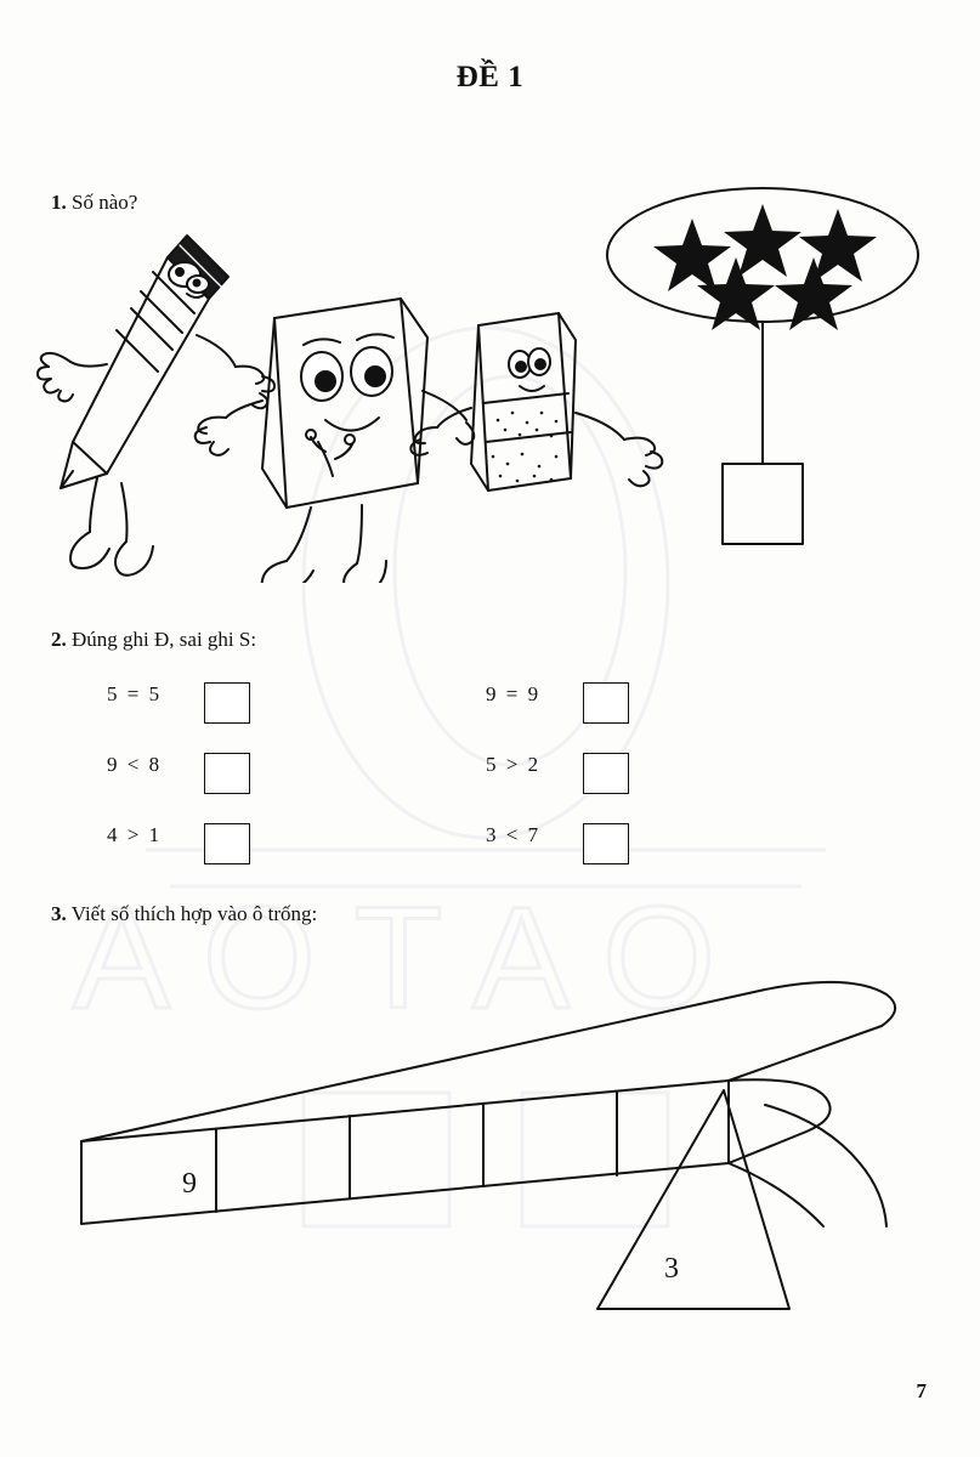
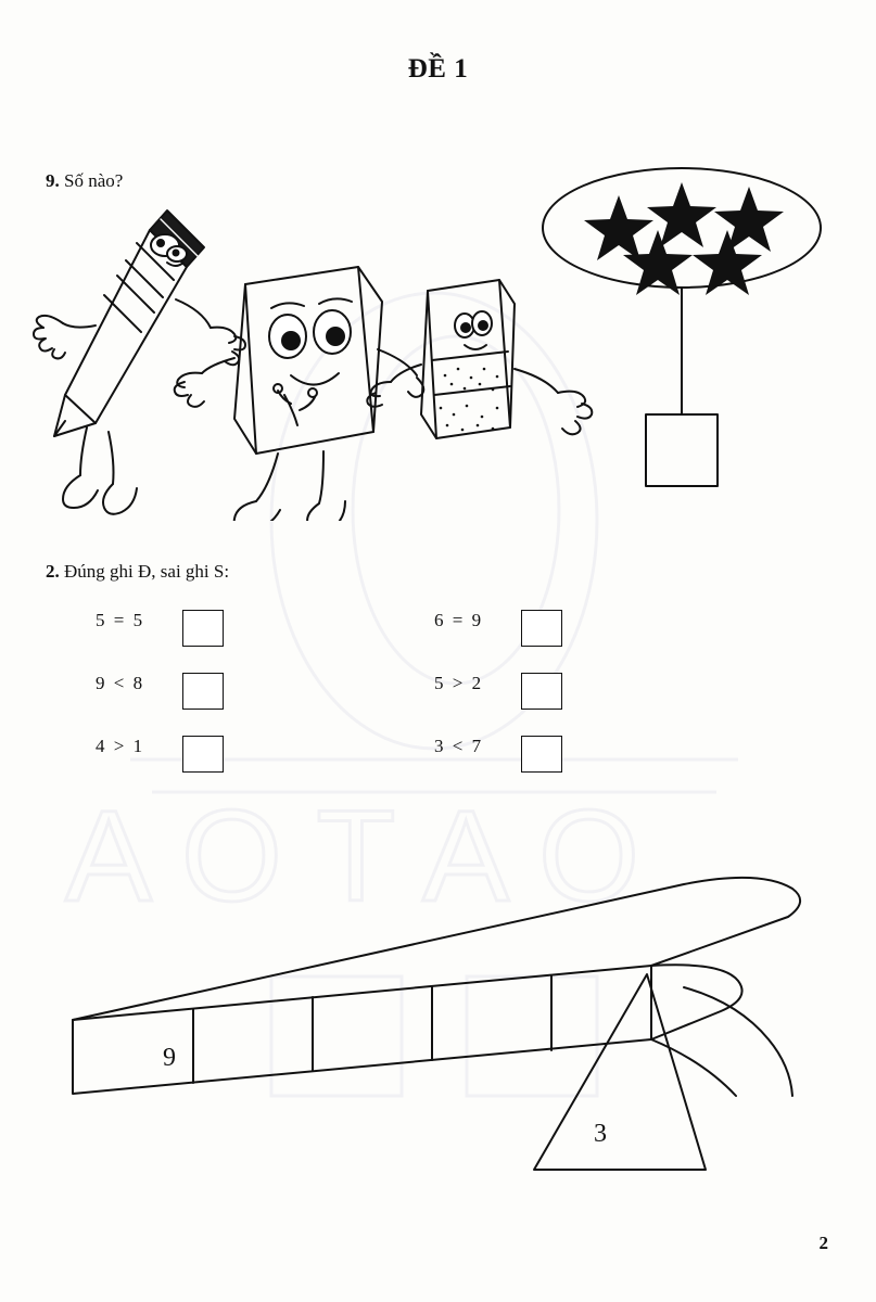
  A O T A O
  ĐỀ 1
- 1. Số nào?
+ 9. Số nào?
  2. Đúng ghi Đ, sai ghi S:
  5 = 5
- 9 = 9
+ 6 = 9
  9 < 8
  5 > 2
  4 > 1
  3 < 7
- 3. Viết số thích hợp vào ô trống:
  9
  3
- 7
+ 2
